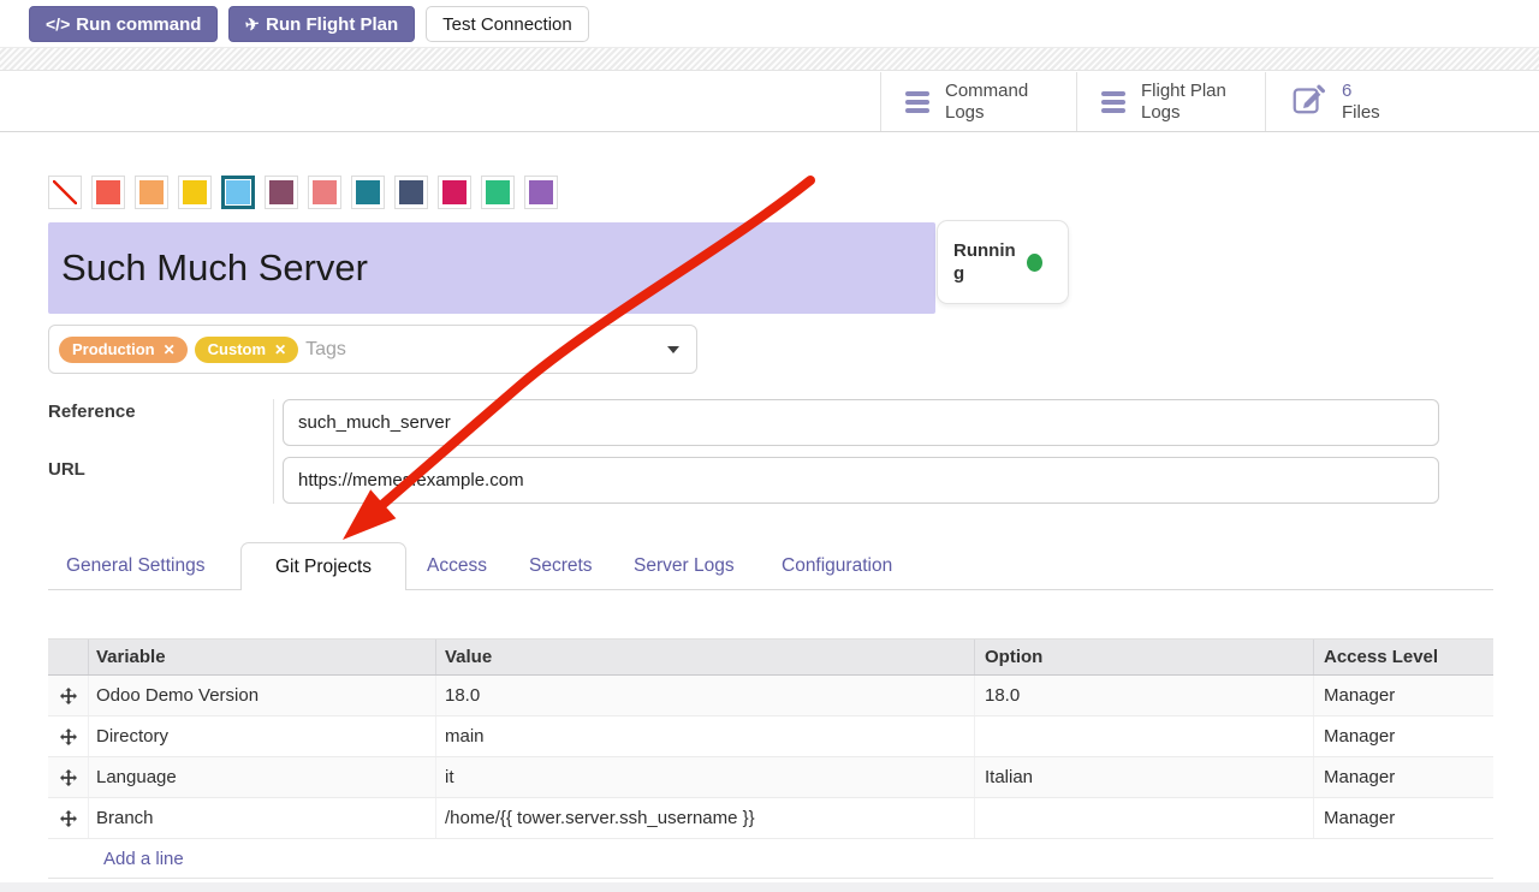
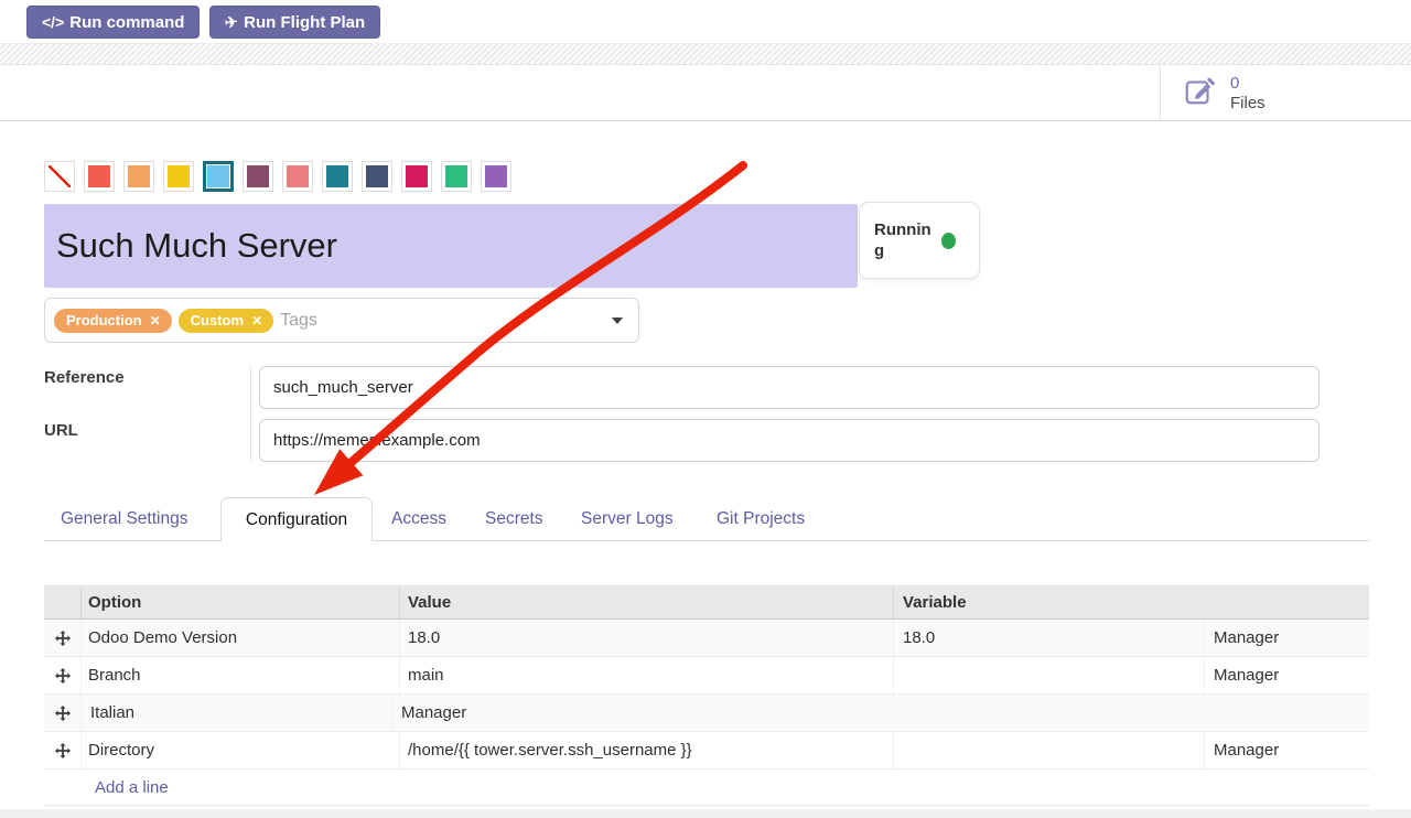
  </>
  Run command
  Run Flight Plan
- Test Connection
- Command Logs
- Flight Plan Logs
- 6
+ 0
  Files
  Such Much Server
  Running
  Production
  ✕
  Custom
  ✕
  Tags
  Reference
  such_much_server
  URL
  https://memeexample.com
  General Settings
- Git Projects
+ Configuration
  Access
  Secrets
  Server Logs
- Configuration
+ Git Projects
- Variable
+ Option
  Value
- Option
+ Variable
- Access Level
  Odoo Demo Version
  18.0
  18.0
  Manager
- Directory
+ Branch
  main
  Manager
- Language
- it
  Italian
  Manager
- Branch
+ Directory
  /home/{{ tower.server.ssh_username }}
  Manager
  Add a line
